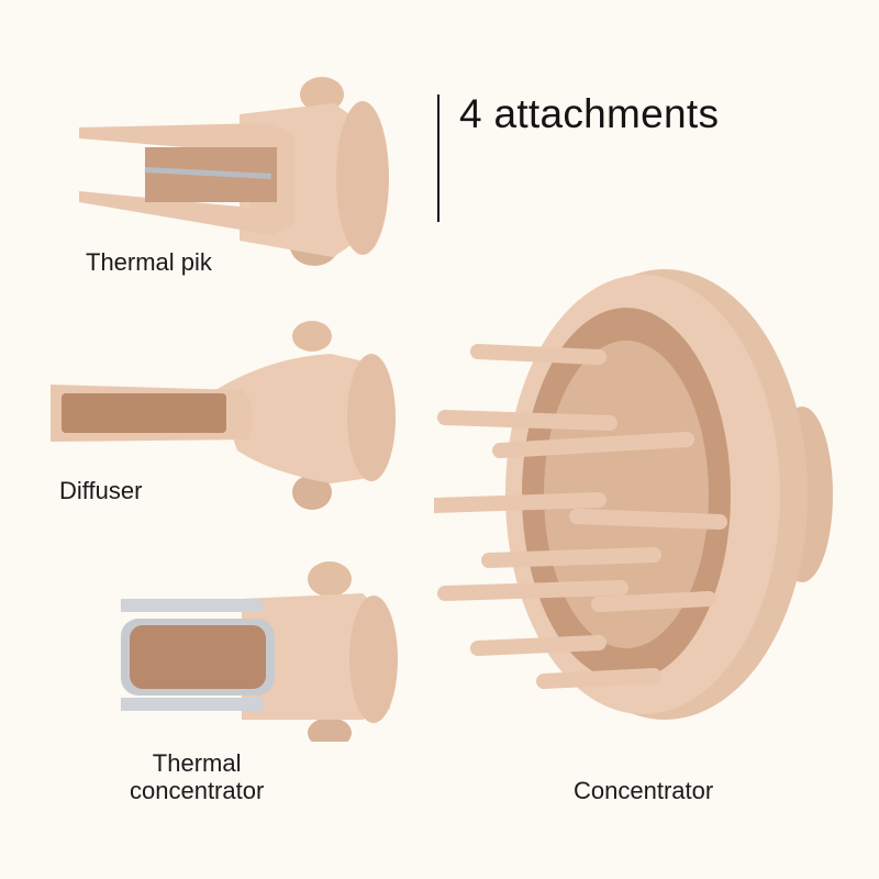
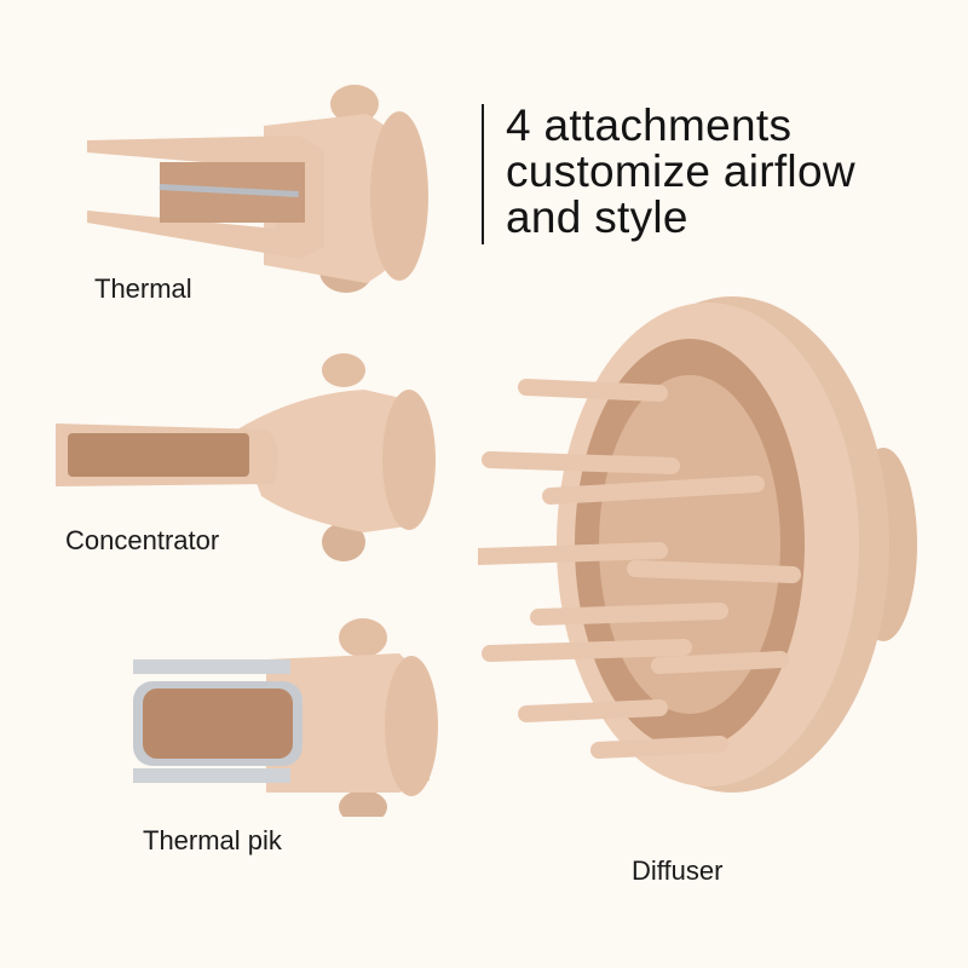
  4 attachments
+ customize airflow
+ and style
- Thermal pik
+ Thermal
- Diffuser
+ Concentrator
- Thermal
+ Thermal pik
- concentrator
- Concentrator
+ Diffuser
